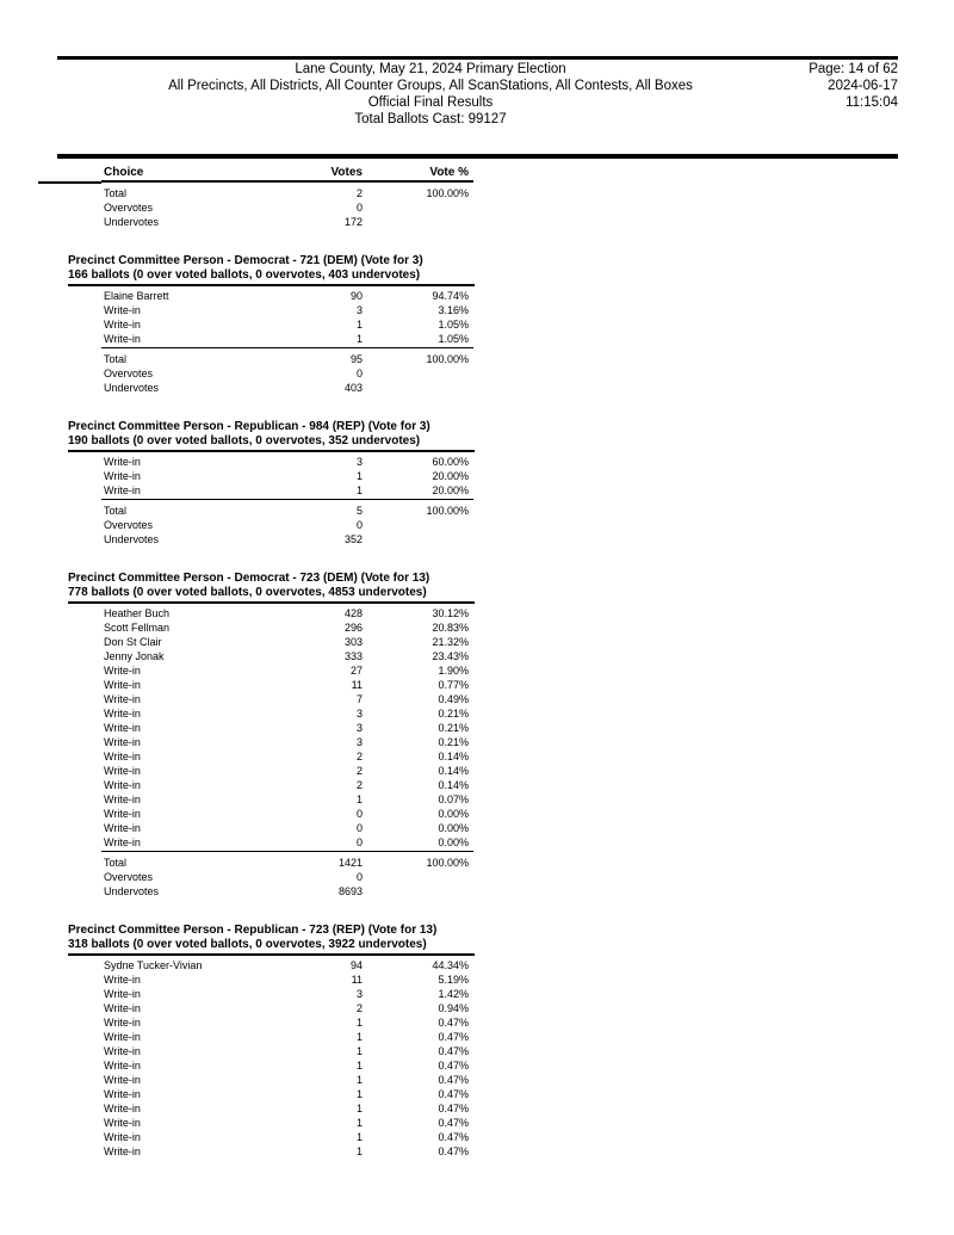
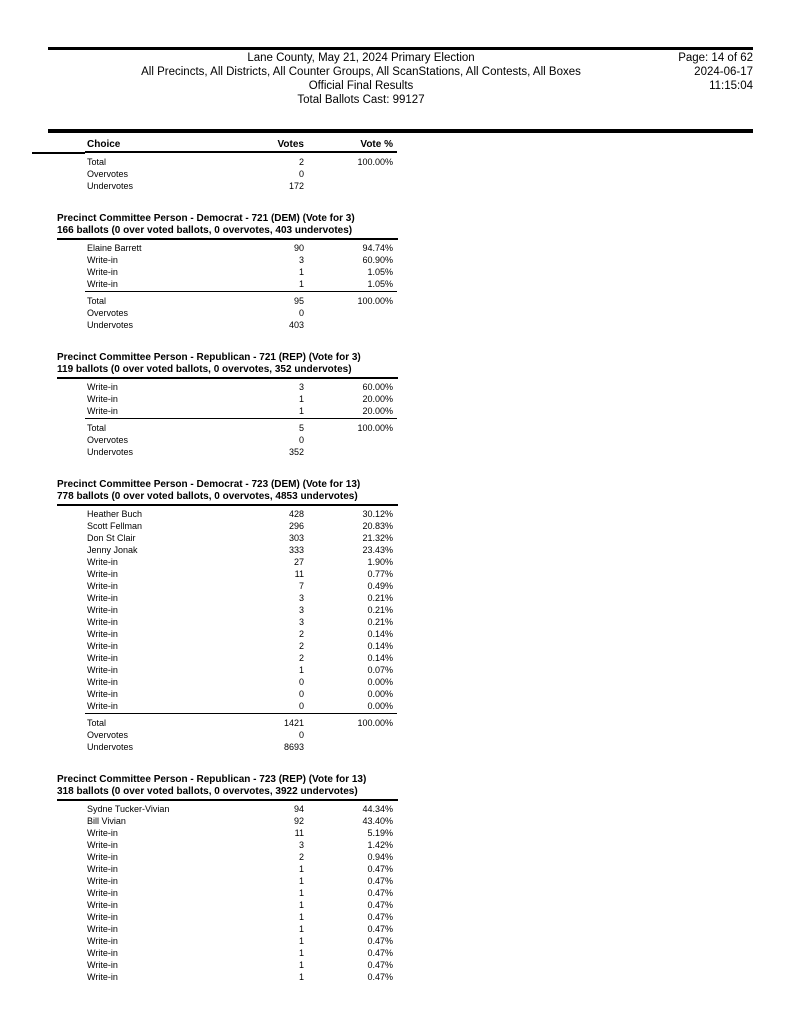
  Lane County, May 21, 2024 Primary Election
  All Precincts, All Districts, All Counter Groups, All ScanStations, All Contests, All Boxes
  Official Final Results
  Total Ballots Cast: 99127
  Page: 14 of 62
  2024-06-17
  11:15:04
  Choice
  Votes
  Vote %
  Total
  2
  100.00%
  Overvotes
  0
  Undervotes
  172
  Precinct Committee Person - Democrat - 721 (DEM) (Vote for 3)
  166 ballots (0 over voted ballots, 0 overvotes, 403 undervotes)
  Elaine Barrett
  90
  94.74%
  Write-in
  3
- 3.16%
+ 60.90%
  Write-in
  1
  1.05%
  Write-in
  1
  1.05%
  Total
  95
  100.00%
  Overvotes
  0
  Undervotes
  403
- Precinct Committee Person - Republican - 984 (REP) (Vote for 3)
+ Precinct Committee Person - Republican - 721 (REP) (Vote for 3)
- 190 ballots (0 over voted ballots, 0 overvotes, 352 undervotes)
+ 119 ballots (0 over voted ballots, 0 overvotes, 352 undervotes)
  Write-in
  3
  60.00%
  Write-in
  1
  20.00%
  Write-in
  1
  20.00%
  Total
  5
  100.00%
  Overvotes
  0
  Undervotes
  352
  Precinct Committee Person - Democrat - 723 (DEM) (Vote for 13)
  778 ballots (0 over voted ballots, 0 overvotes, 4853 undervotes)
  Heather Buch
  428
  30.12%
  Scott Fellman
  296
  20.83%
  Don St Clair
  303
  21.32%
  Jenny Jonak
  333
  23.43%
  Write-in
  27
  1.90%
  Write-in
  11
  0.77%
  Write-in
  7
  0.49%
  Write-in
  3
  0.21%
  Write-in
  3
  0.21%
  Write-in
  3
  0.21%
  Write-in
  2
  0.14%
  Write-in
  2
  0.14%
  Write-in
  2
  0.14%
  Write-in
  1
  0.07%
  Write-in
  0
  0.00%
  Write-in
  0
  0.00%
  Write-in
  0
  0.00%
  Total
  1421
  100.00%
  Overvotes
  0
  Undervotes
  8693
  Precinct Committee Person - Republican - 723 (REP) (Vote for 13)
  318 ballots (0 over voted ballots, 0 overvotes, 3922 undervotes)
  Sydne Tucker-Vivian
  94
  44.34%
+ Bill Vivian
+ 92
+ 43.40%
  Write-in
  11
  5.19%
  Write-in
  3
  1.42%
  Write-in
  2
  0.94%
  Write-in
  1
  0.47%
  Write-in
  1
  0.47%
  Write-in
  1
  0.47%
  Write-in
  1
  0.47%
  Write-in
  1
  0.47%
  Write-in
  1
  0.47%
  Write-in
  1
  0.47%
  Write-in
  1
  0.47%
  Write-in
  1
  0.47%
  Write-in
  1
  0.47%
